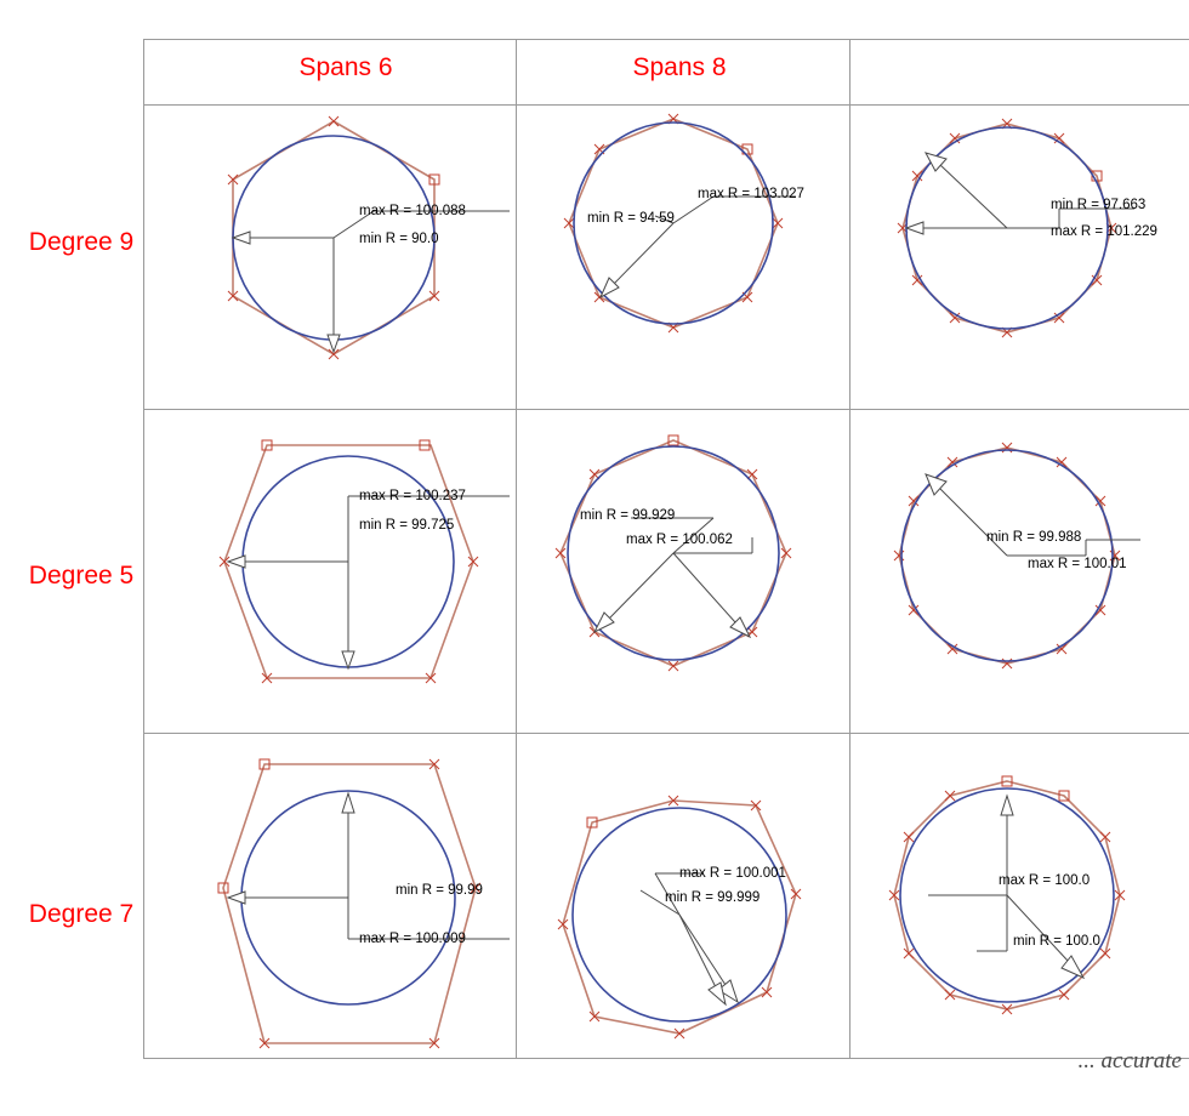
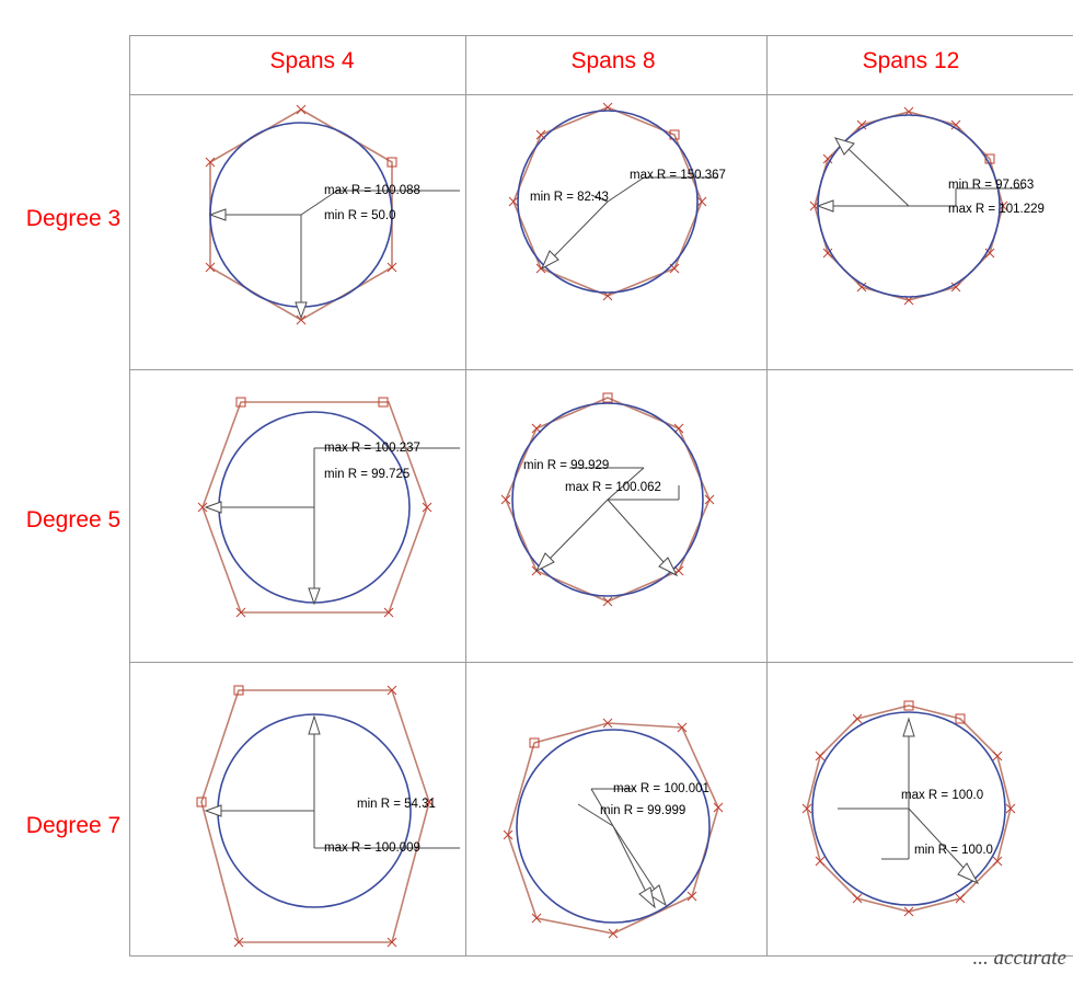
- Spans 6
+ Spans 4
  Spans 8
+ Spans 12
- Degree 9
+ Degree 3
  Degree 5
  Degree 7
  max R = 100.088
- min R = 90.0
+ min R = 50.0
- max R = 103.027
+ max R = 150.367
- min R = 94.59
+ min R = 82.43
  min R = 97.663
  max R = 101.229
  max R = 100.237
  min R = 99.725
  min R = 99.929
  max R = 100.062
- min R = 99.988
- max R = 100.01
- min R = 99.99
+ min R = 54.31
  max R = 100.009
  max R = 100.001
  min R = 99.999
  max R = 100.0
  min R = 100.0
  ... accurate
